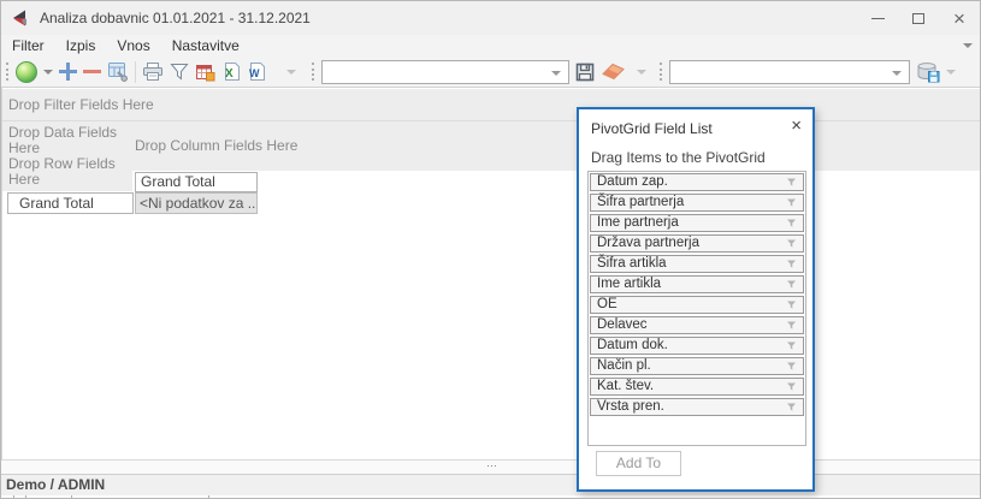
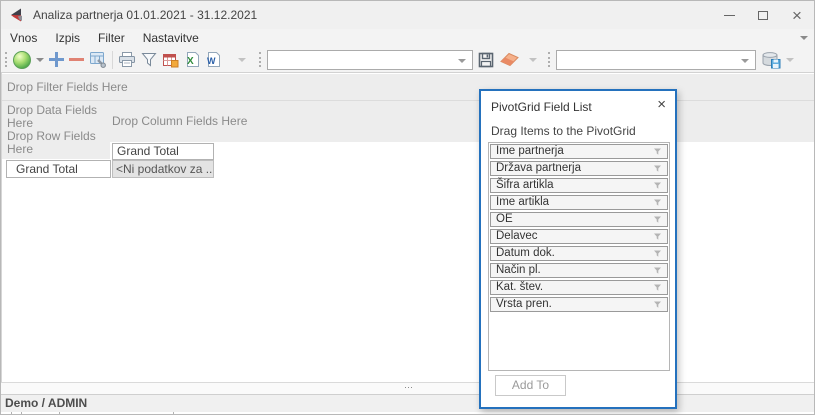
- Analiza dobavnic 01.01.2021 - 31.12.2021
+ Analiza partnerja 01.01.2021 - 31.12.2021
  ×
- Filter
+ Vnos
  Izpis
- Vnos
+ Filter
  Nastavitve
  X
  W
  Drop Filter Fields Here
  Drop Data Fields Here
  Drop Column Fields Here
  Drop Row Fields Here
  Grand Total
  Grand Total
  <Ni podatkov za ..
  ···
  Demo / ADMIN
  PivotGrid Field List
  ×
  Drag Items to the PivotGrid
- Datum zap.
- Šifra partnerja
  Ime partnerja
  Država partnerja
  Šifra artikla
  Ime artikla
  OE
  Delavec
  Datum dok.
  Način pl.
  Kat. štev.
  Vrsta pren.
  Add To
